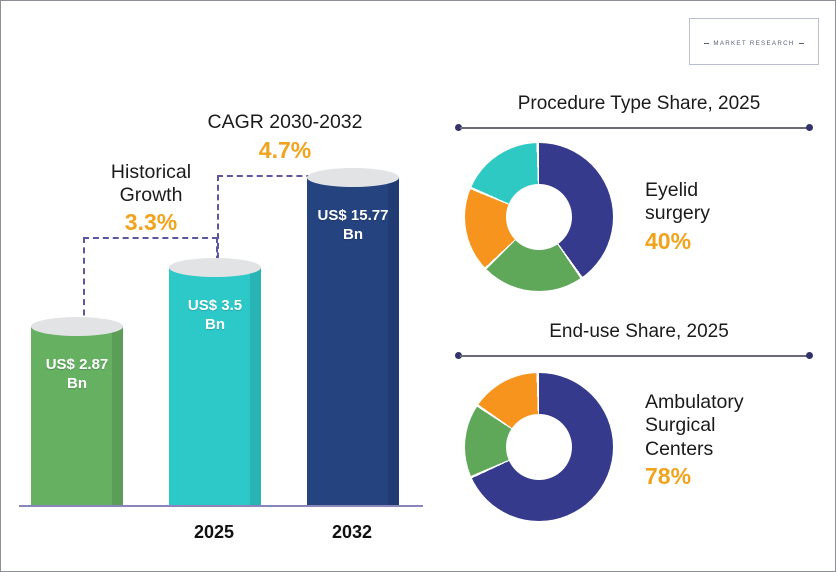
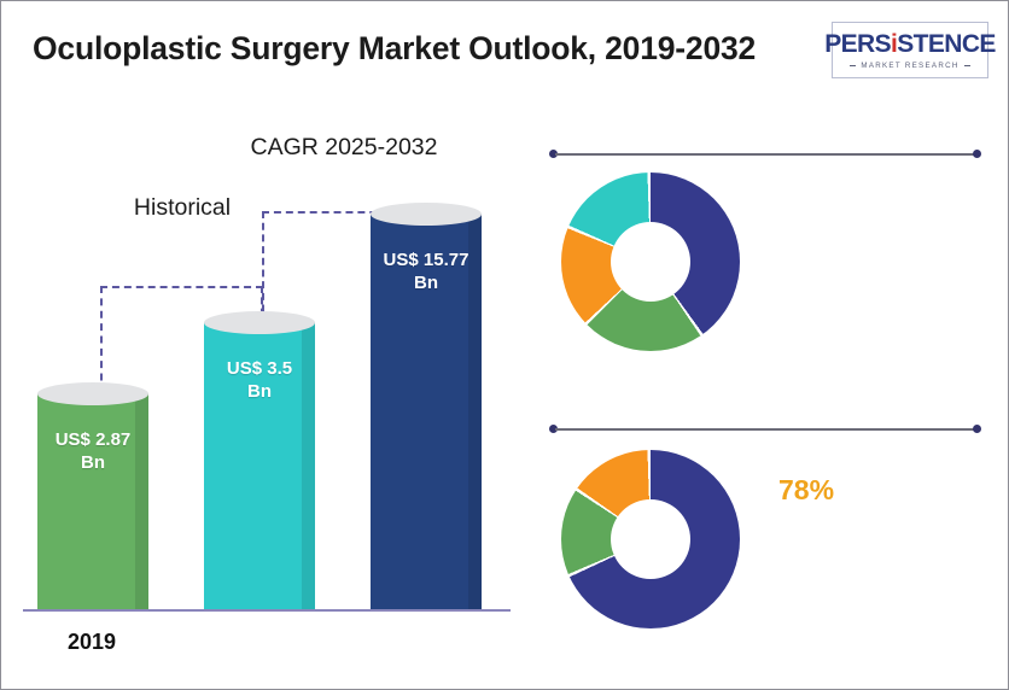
+ Oculoplastic Surgery Market Outlook, 2019-2032
+ PERSiSTENCE
  Historical
- Growth
- 3.3%
- CAGR 2030-2032
+ CAGR 2025-2032
- 4.7%
  US$ 2.87
  Bn
+ 2019
  US$ 3.5
  Bn
- 2025
  US$ 15.77
  Bn
- 2032
- Procedure Type Share, 2025
- Eyelid
- surgery
- 40%
- End-use Share, 2025
- Ambulatory
- Surgical
- Centers
  78%
